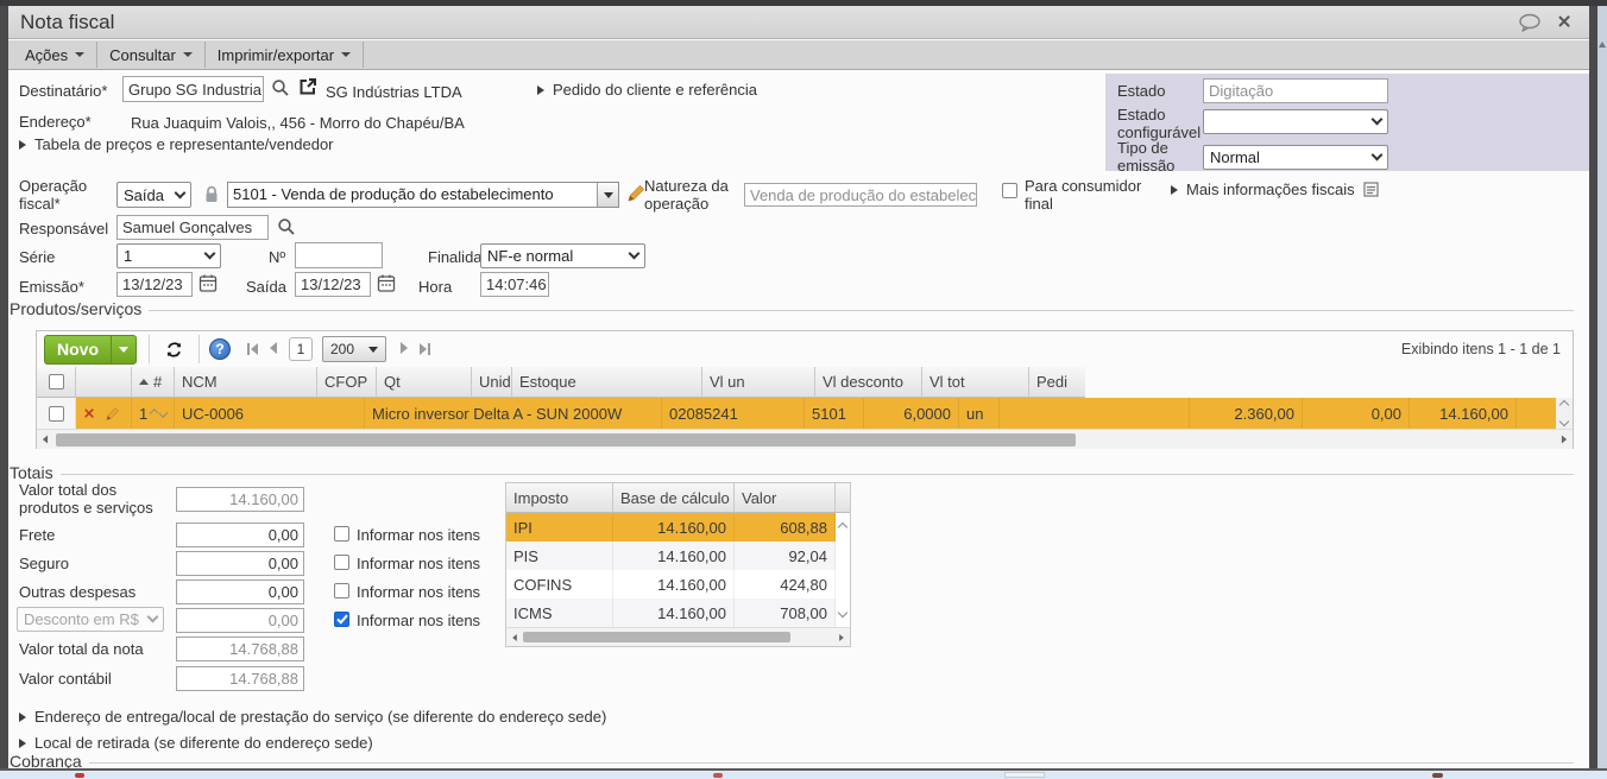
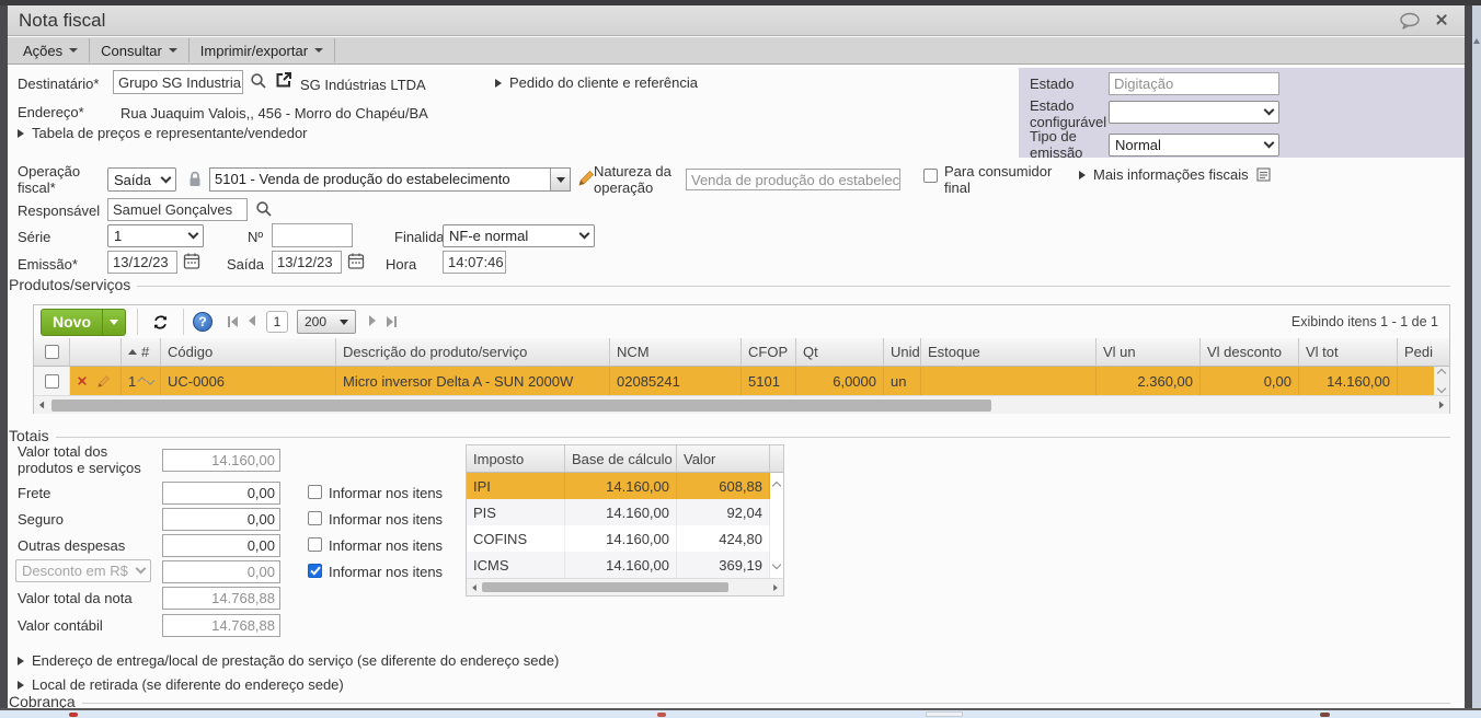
  Nota fiscal
  Ações
  Consultar
  Imprimir/exportar
  Destinatário*
  Grupo SG Industria
  SG Indústrias LTDA
  Pedido do cliente e referência
  Estado
  Digitação
  Estado configurável
  Tipo de emissão
  Normal
  Endereço*
  Rua Juaquim Valois,, 456 - Morro do Chapéu/BA
  Tabela de preços e representante/vendedor
  Operação fiscal*
  Saída
  5101 - Venda de produção do estabelecimento
  Natureza da operação
  Venda de produção do estabelec
  Para consumidor final
  Mais informações fiscais
  Responsável
  Samuel Gonçalves
  Série
  1
  Nº
  Finalida
  NF-e normal
  Emissão*
  13/12/23
  Saída
  13/12/23
  Hora
  14:07:46
  Produtos/serviços
  Novo
  ?
  1
  200
  Exibindo itens 1 - 1 de 1
  #
+ Código
+ Descrição do produto/serviço
  NCM
  CFOP
  Qt
  Unid
  Estoque
  Vl un
  Vl desconto
  Vl tot
  Pedi
  1
  UC-0006
  Micro inversor Delta A - SUN 2000W
  02085241
  5101
  6,0000
  un
  2.360,00
  0,00
  14.160,00
  Totais
  Valor total dos produtos e serviços
  14.160,00
  Frete
  0,00
  Informar nos itens
  Seguro
  0,00
  Informar nos itens
  Outras despesas
  0,00
  Informar nos itens
  Desconto em R$
  0,00
  Informar nos itens
  Valor total da nota
  14.768,88
  Valor contábil
  14.768,88
  Imposto
  Base de cálculo
  Valor
  IPI
  14.160,00
  608,88
  PIS
  14.160,00
  92,04
  COFINS
  14.160,00
  424,80
  ICMS
  14.160,00
- 708,00
+ 369,19
  Endereço de entrega/local de prestação do serviço (se diferente do endereço sede)
  Local de retirada (se diferente do endereço sede)
  Cobrança
